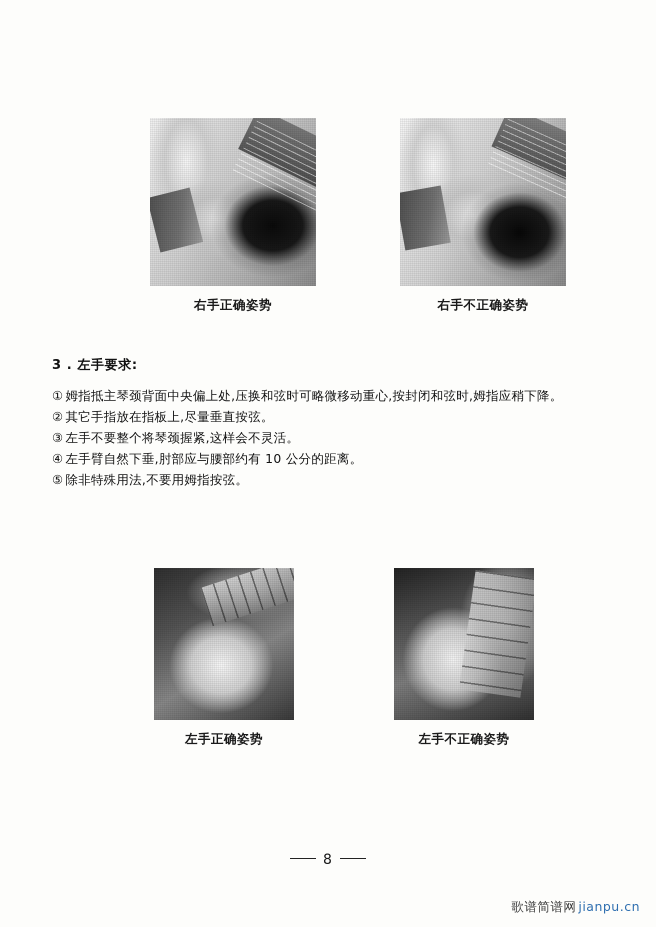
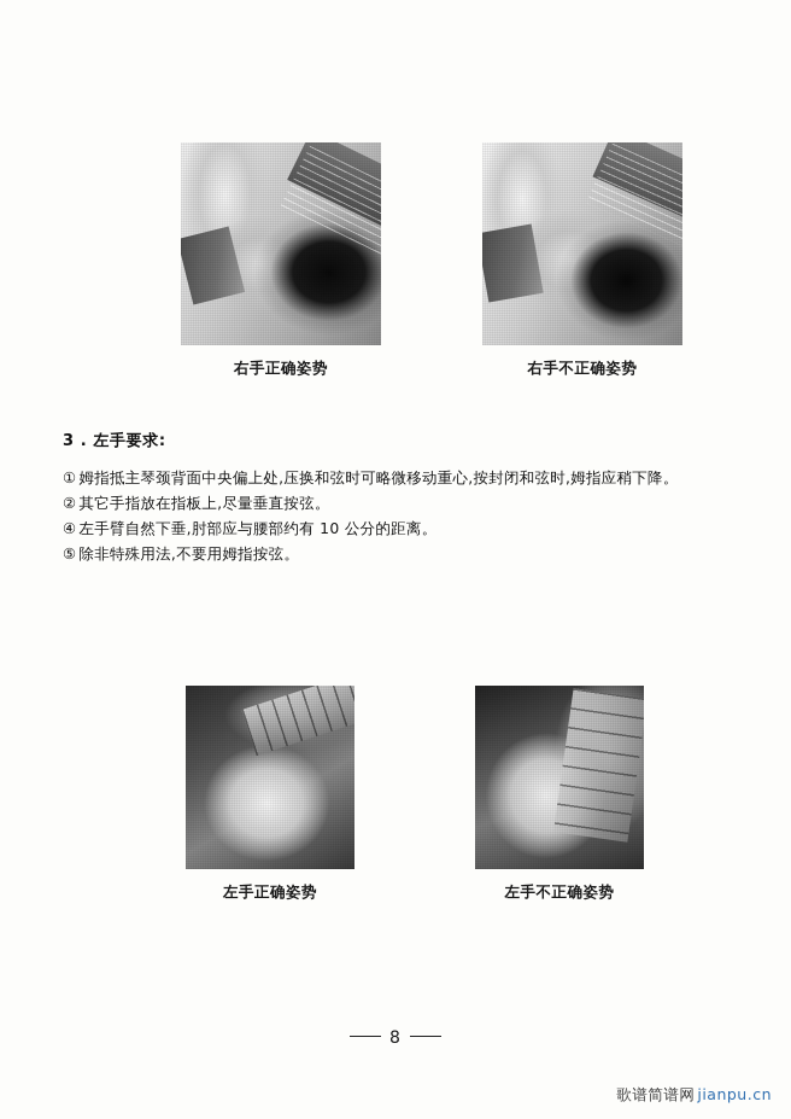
  右手正确姿势
  右手不正确姿势
  3 . 左手要求:
  ① 姆指抵主琴颈背面中央偏上处,压换和弦时可略微移动重心,按封闭和弦时,姆指应稍下降。
  ② 其它手指放在指板上,尽量垂直按弦。
- ③ 左手不要整个将琴颈握紧,这样会不灵活。
  ④ 左手臂自然下垂,肘部应与腰部约有 10 公分的距离。
  ⑤ 除非特殊用法,不要用姆指按弦。
  左手正确姿势
  左手不正确姿势
  8
  歌谱简谱网 jianpu.cn
